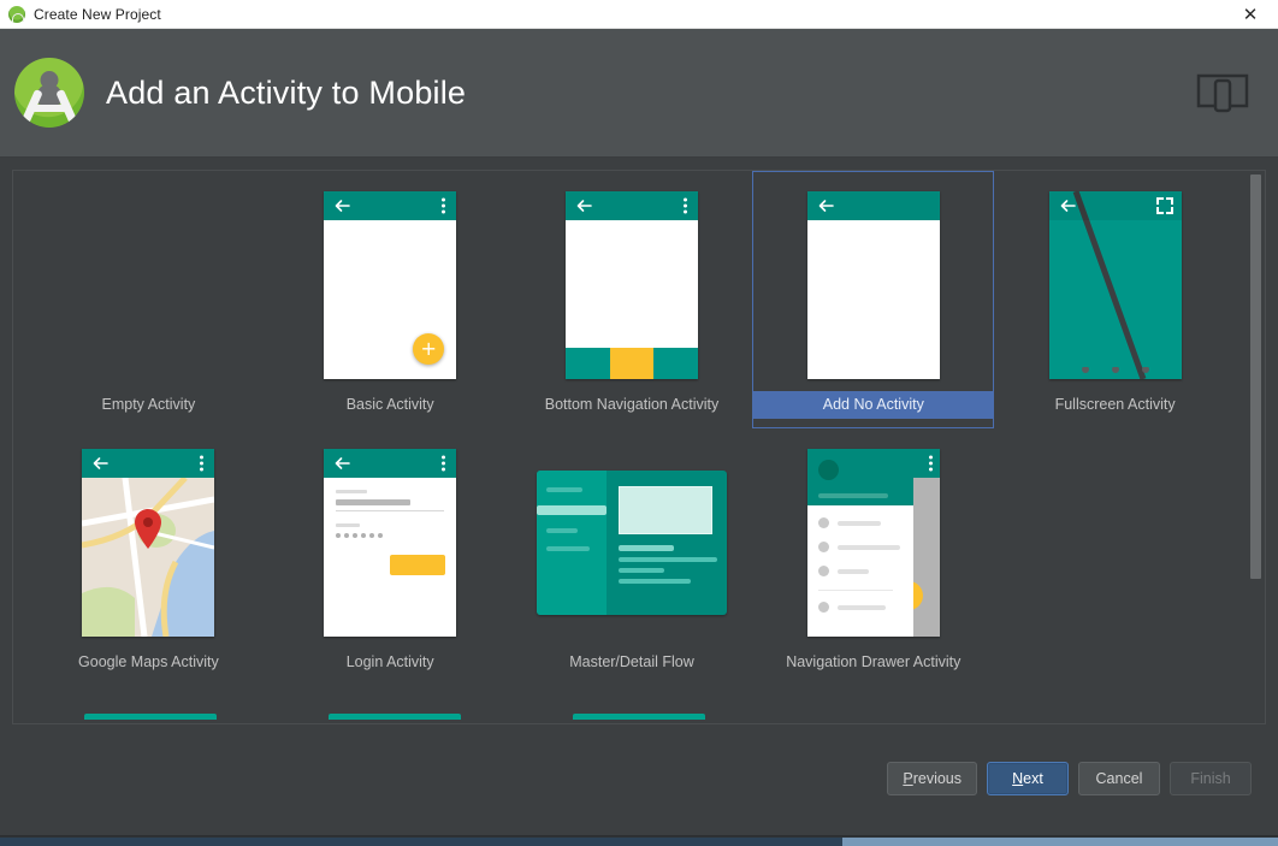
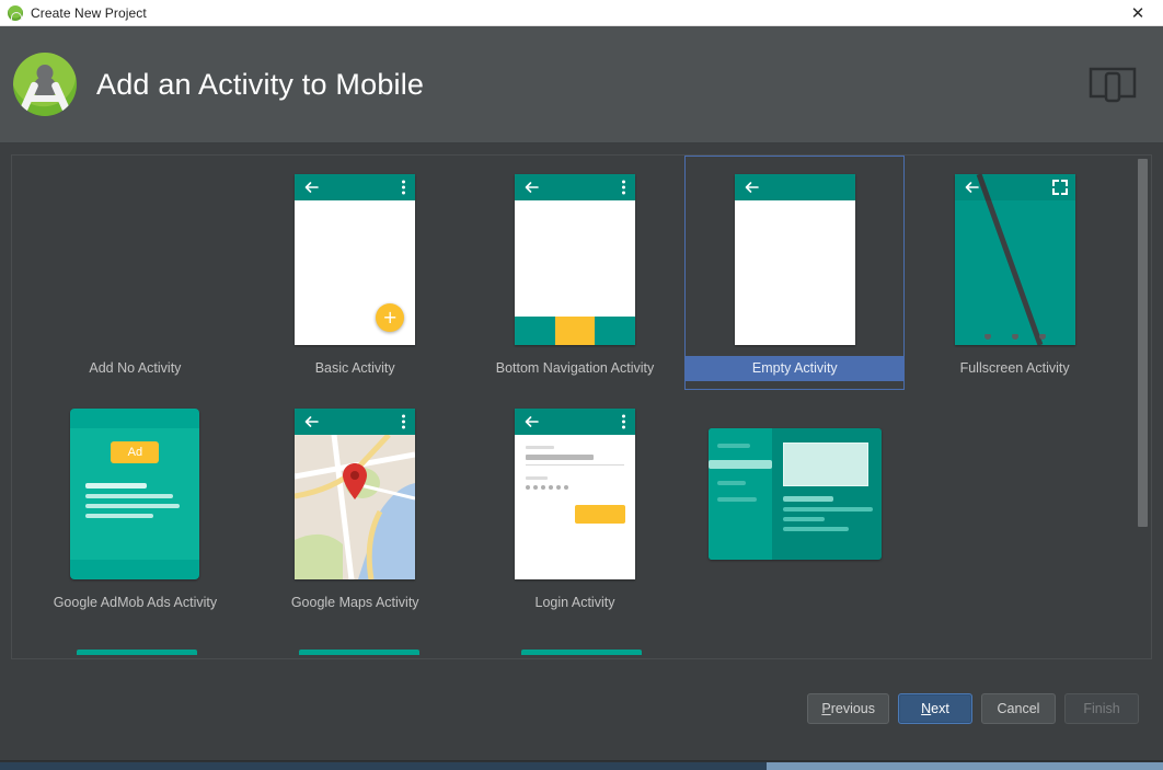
  Create New Project
  ✕
  Add an Activity to Mobile
- Empty Activity
+ Add No Activity
  +
  Basic Activity
  Bottom Navigation Activity
- Add No Activity
+ Empty Activity
  Fullscreen Activity
+ Ad
+ Google AdMob Ads Activity
  Google Maps Activity
  Login Activity
- Master/Detail Flow
- Navigation Drawer Activity
  P
  revious
  N
  ext
  Cancel
  Finish
